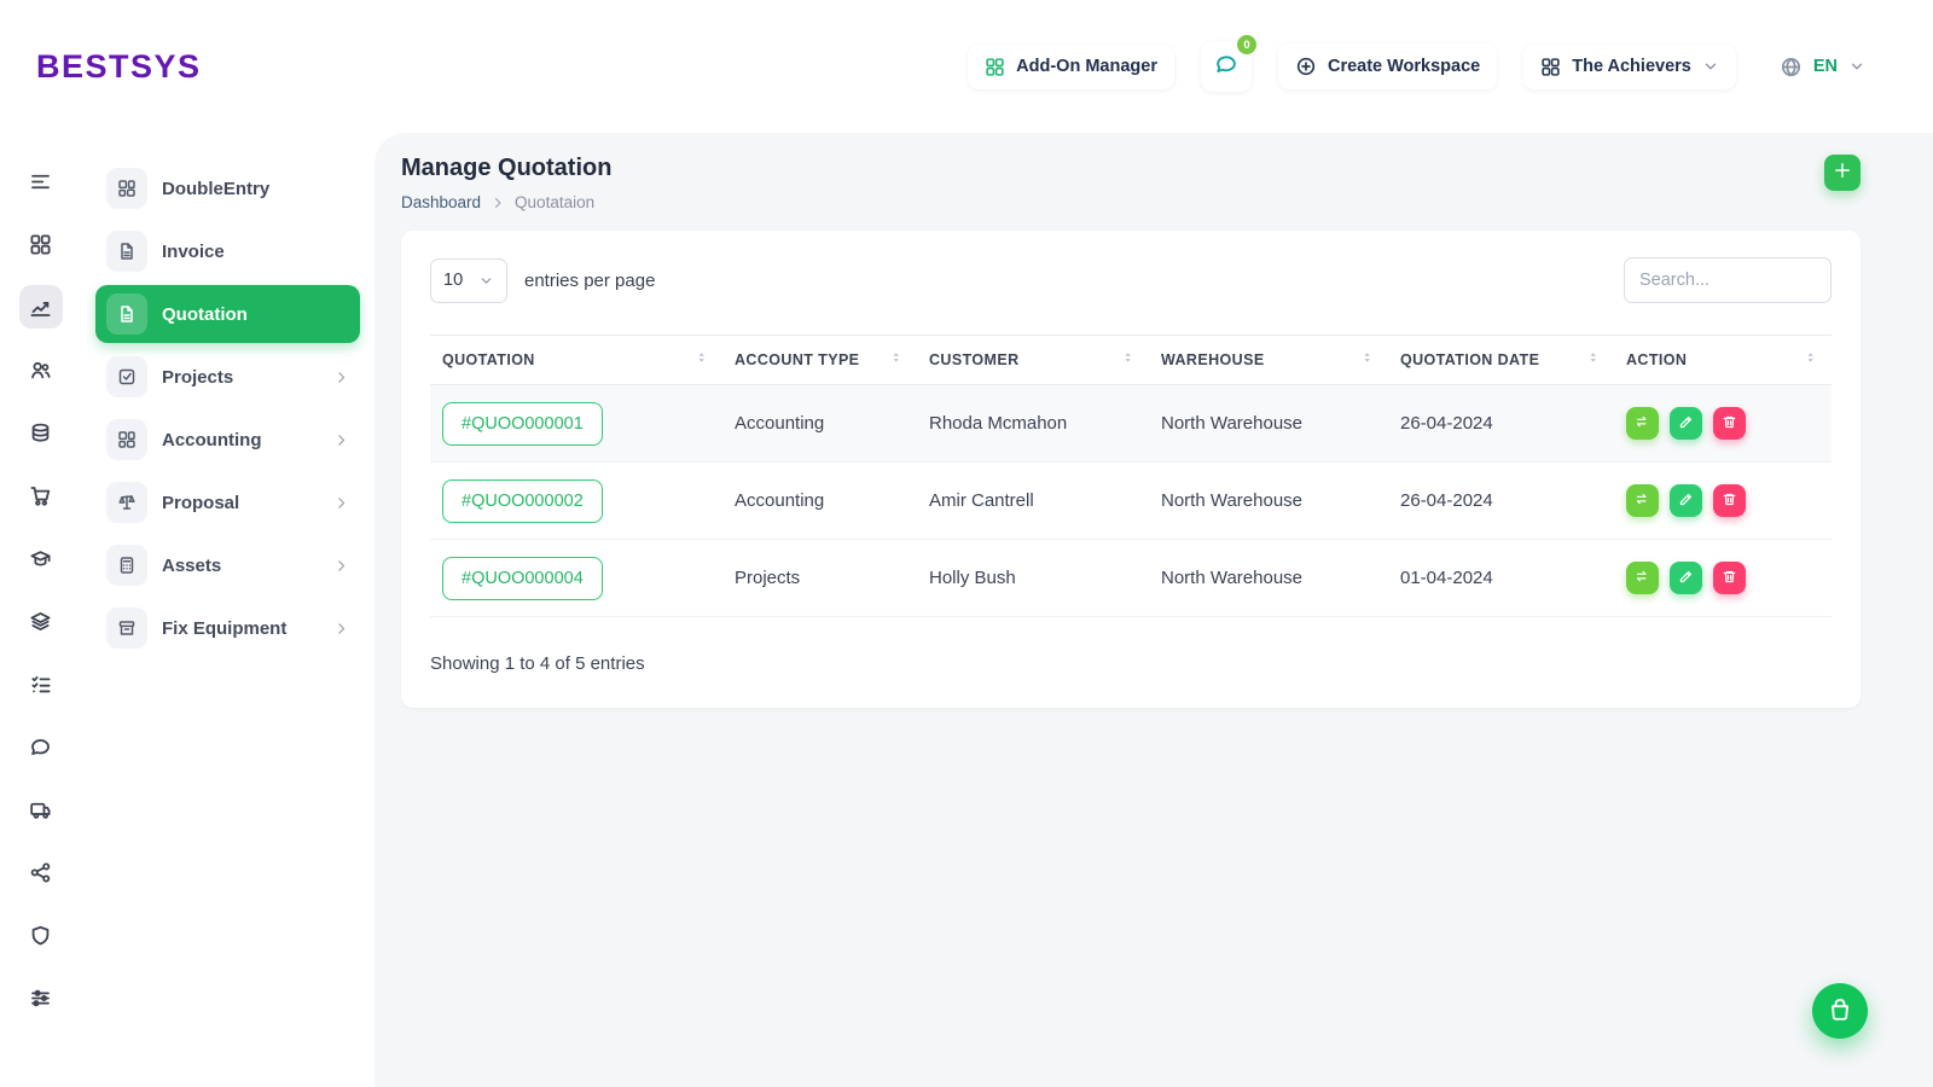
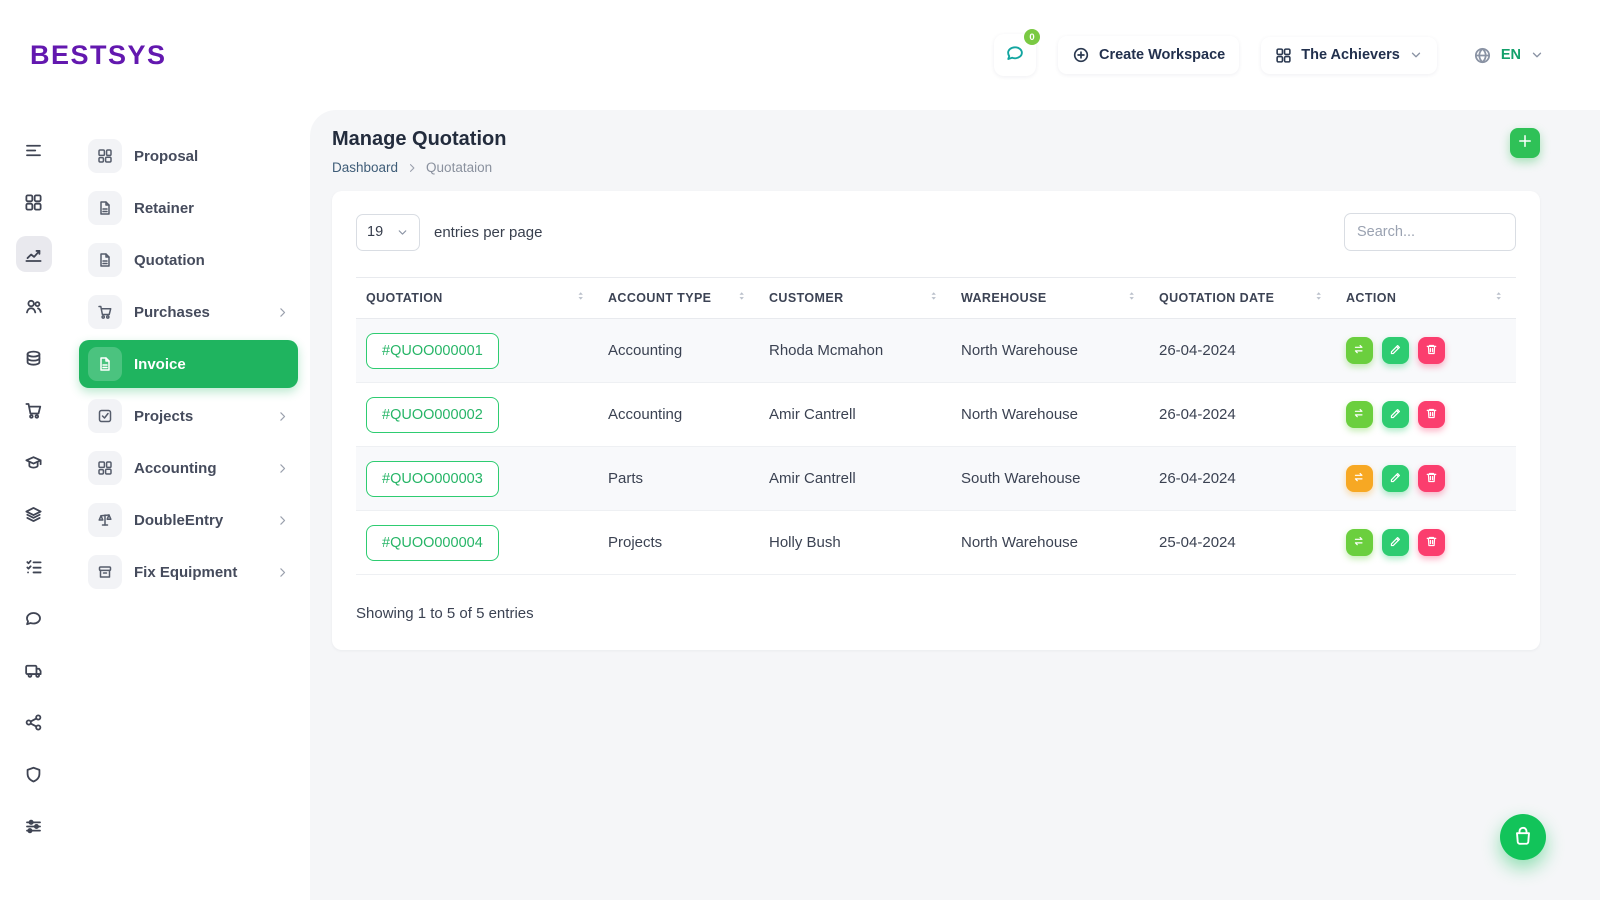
  BESTSYS
- Add-On Manager
  0
  Create Workspace
  The Achievers
  EN
- DoubleEntry
+ Proposal
+ Retainer
- Invoice
+ Quotation
+ Purchases
- Quotation
+ Invoice
  Projects
  Accounting
- Proposal
+ DoubleEntry
- Assets
  Fix Equipment
  Manage Quotation
  Dashboard
  Quotataion
- 10
+ 19
  entries per page
  Search...
  QUOTATION	ACCOUNT TYPE	CUSTOMER	WAREHOUSE	QUOTATION DATE	ACTION
  #QUOO000001	Accounting	Rhoda Mcmahon	North Warehouse	26-04-2024
  #QUOO000002	Accounting	Amir Cantrell	North Warehouse	26-04-2024
+ #QUOO000003	Parts	Amir Cantrell	South Warehouse	26-04-2024
- #QUOO000004	Projects	Holly Bush	North Warehouse	01-04-2024
+ #QUOO000004	Projects	Holly Bush	North Warehouse	25-04-2024
- Showing 1 to 4 of 5 entries
+ Showing 1 to 5 of 5 entries
